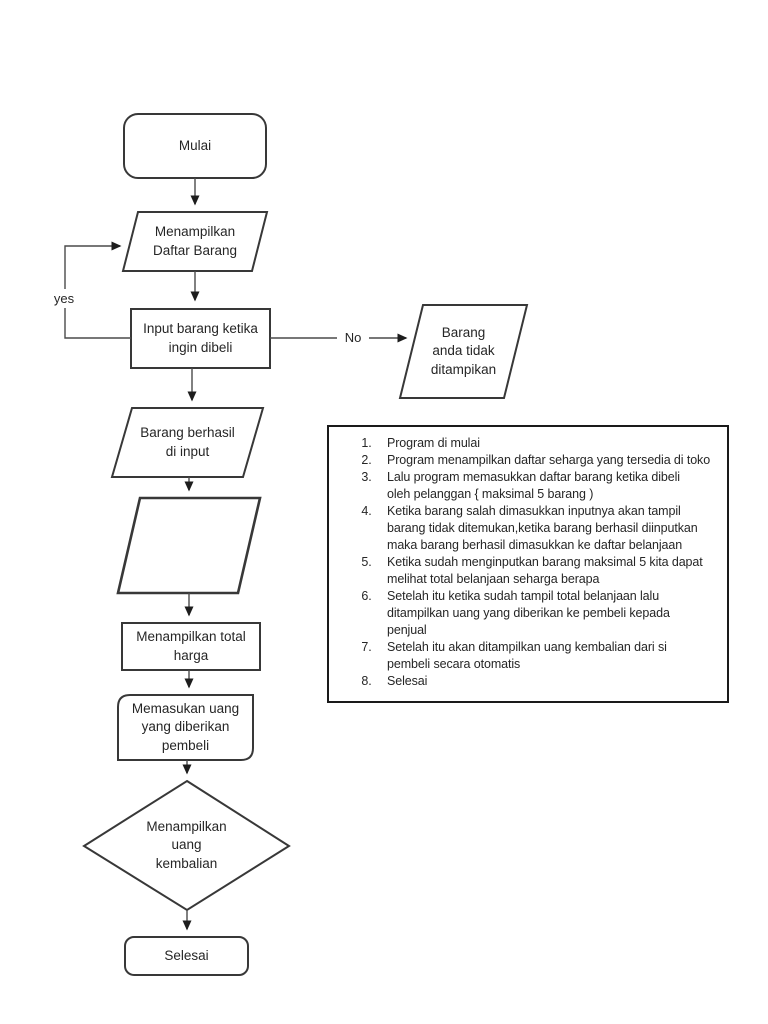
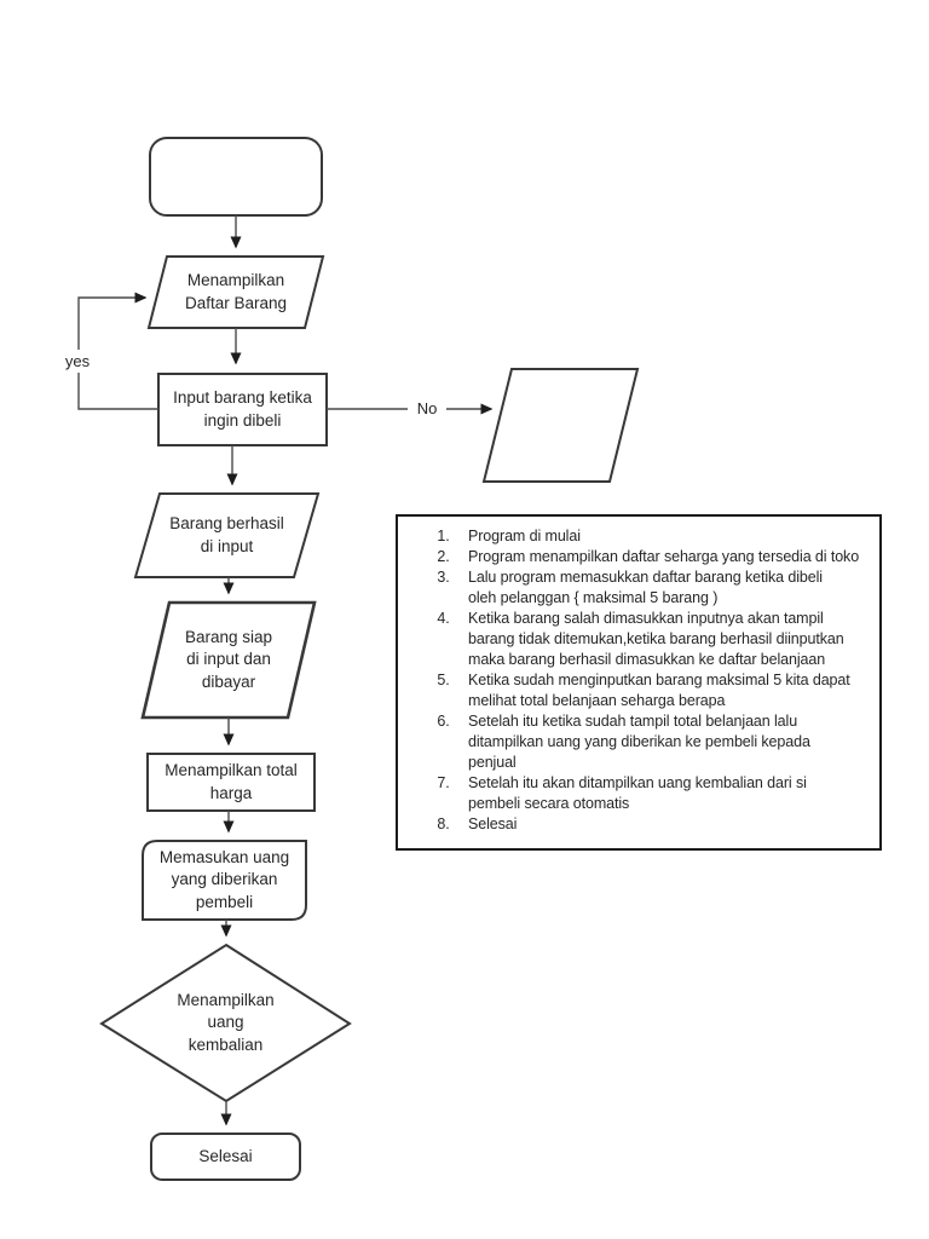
- Mulai
  Menampilkan
  Daftar Barang
  Input barang ketika
  ingin dibeli
- Barang
- anda tidak
- ditampikan
  Barang berhasil
  di input
+ Barang siap
+ di input dan
+ dibayar
  Menampilkan total
  harga
  Memasukan uang
  yang diberikan
  pembeli
  Menampilkan
  uang
  kembalian
  Selesai
  yes
  No
  Program di mulai
  Program menampilkan daftar seharga yang tersedia di toko
  Lalu program memasukkan daftar barang ketika dibeli
  oleh pelanggan { maksimal 5 barang )
  Ketika barang salah dimasukkan inputnya akan tampil
  barang tidak ditemukan,ketika barang berhasil diinputkan
  maka barang berhasil dimasukkan ke daftar belanjaan
  Ketika sudah menginputkan barang maksimal 5 kita dapat
  melihat total belanjaan seharga berapa
  Setelah itu ketika sudah tampil total belanjaan lalu
  ditampilkan uang yang diberikan ke pembeli kepada
  penjual
  Setelah itu akan ditampilkan uang kembalian dari si
  pembeli secara otomatis
  Selesai
